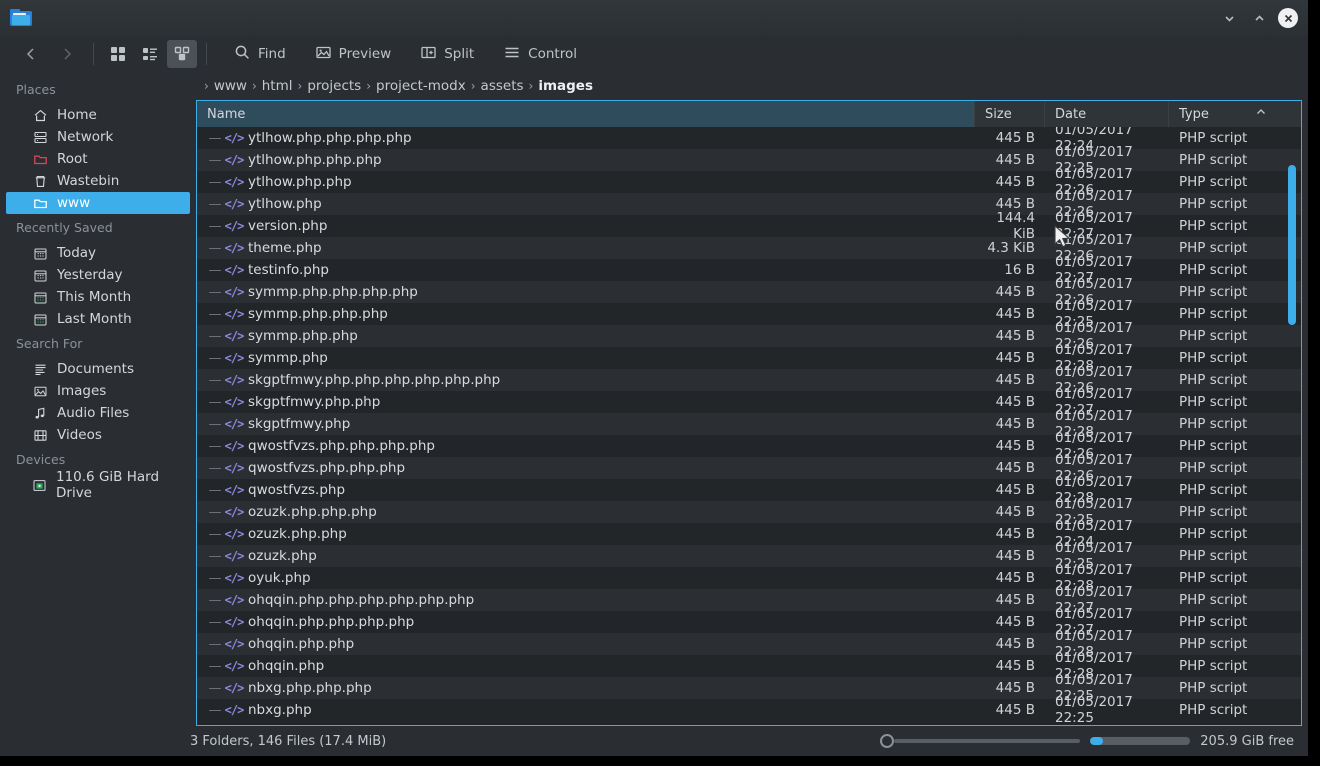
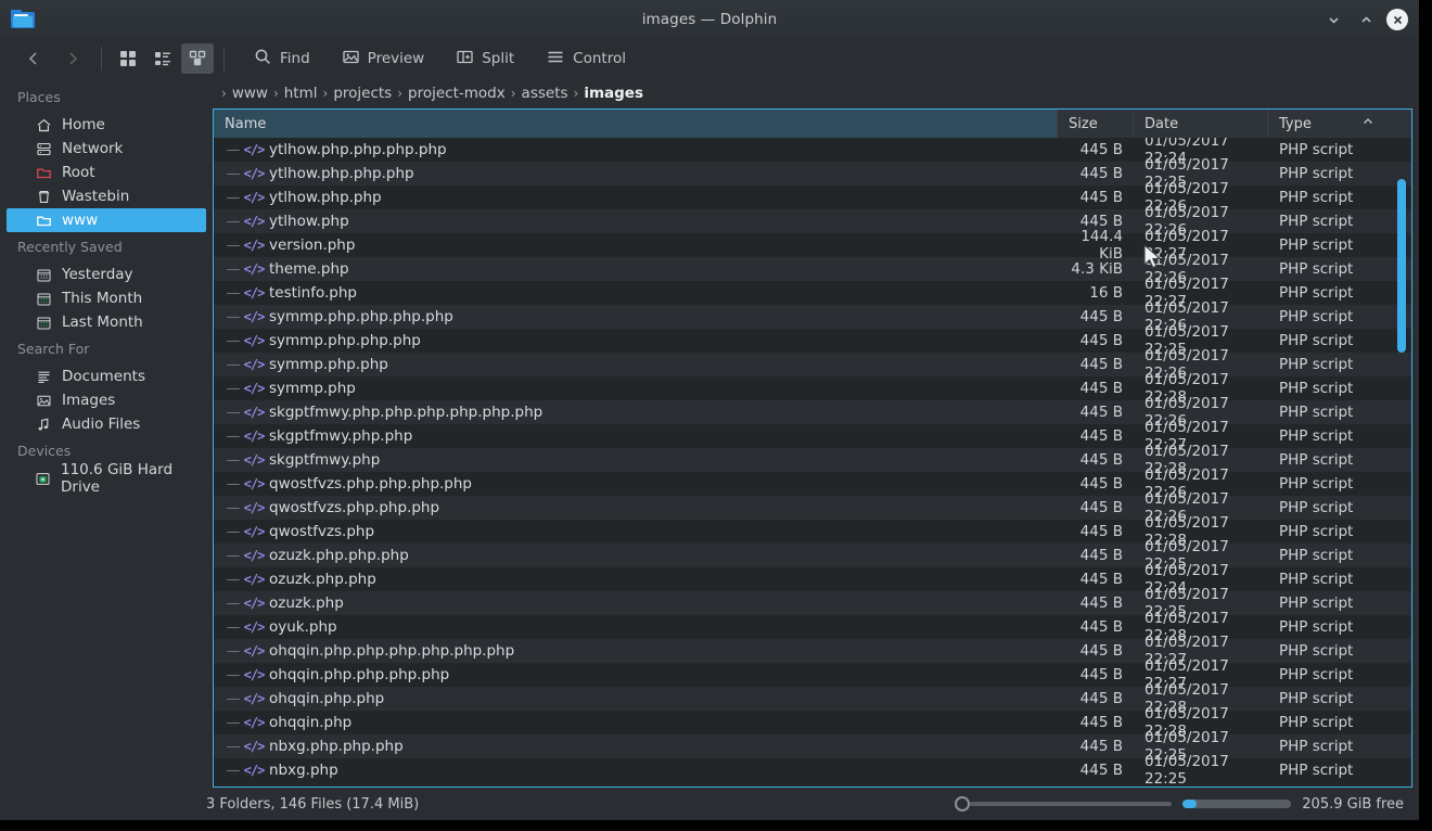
+ images — Dolphin
  Find
  Preview
  Split
  Control
  Places
  Home
  Network
  Root
  Wastebin
  www
  Recently Saved
- Today
  Yesterday
  This Month
  Last Month
  Search For
  Documents
  Images
  Audio Files
- Videos
  Devices
  110.6 GiB Hard Drive
  ›
  www
  ›
  html
  ›
  projects
  ›
  project-modx
  ›
  assets
  ›
  images
  Name
  Size
  Date
  Type
  —
  </>
  ytlhow.php.php.php.php
  445 B
  01/05/2017 22:24
  PHP script
  —
  </>
  ytlhow.php.php.php
  445 B
  01/05/2017 22:25
  PHP script
  —
  </>
  ytlhow.php.php
  445 B
  01/05/2017 22:26
  PHP script
  —
  </>
  ytlhow.php
  445 B
  01/05/2017 22:26
  PHP script
  —
  </>
  version.php
  144.4 KiB
  01/05/2017 2:27
  PHP script
  —
  </>
  theme.php
  4.3 KiB
  1/05/2017 22:26
  PHP script
  —
  </>
  testinfo.php
  16 B
  01/05/2017 22:27
  PHP script
  —
  </>
  symmp.php.php.php.php
  445 B
  01/05/2017 22:26
  PHP script
  —
  </>
  symmp.php.php.php
  445 B
  01/05/2017 22:25
  PHP script
  —
  </>
  symmp.php.php
  445 B
  01/05/2017 22:26
  PHP script
  —
  </>
  symmp.php
  445 B
  01/05/2017 22:28
  PHP script
  —
  </>
  skgptfmwy.php.php.php.php.php.php
  445 B
  01/05/2017 22:26
  PHP script
  —
  </>
  skgptfmwy.php.php
  445 B
  01/05/2017 22:27
  PHP script
  —
  </>
  skgptfmwy.php
  445 B
  01/05/2017 22:28
  PHP script
  —
  </>
  qwostfvzs.php.php.php.php
  445 B
  01/05/2017 22:26
  PHP script
  —
  </>
  qwostfvzs.php.php.php
  445 B
  01/05/2017 22:26
  PHP script
  —
  </>
  qwostfvzs.php
  445 B
  01/05/2017 22:28
  PHP script
  —
  </>
  ozuzk.php.php.php
  445 B
  01/05/2017 22:25
  PHP script
  —
  </>
  ozuzk.php.php
  445 B
  01/05/2017 22:24
  PHP script
  —
  </>
  ozuzk.php
  445 B
  01/05/2017 22:25
  PHP script
  —
  </>
  oyuk.php
  445 B
  01/05/2017 22:28
  PHP script
  —
  </>
  ohqqin.php.php.php.php.php.php
  445 B
  01/05/2017 22:27
  PHP script
  —
  </>
  ohqqin.php.php.php.php
  445 B
  01/05/2017 22:27
  PHP script
  —
  </>
  ohqqin.php.php
  445 B
  01/05/2017 22:28
  PHP script
  —
  </>
  ohqqin.php
  445 B
  01/05/2017 22:28
  PHP script
  —
  </>
  nbxg.php.php.php
  445 B
  01/05/2017 22:25
  PHP script
  —
  </>
  nbxg.php
  445 B
  01/05/2017 22:25
  PHP script
  3 Folders, 146 Files (17.4 MiB)
  205.9 GiB free
